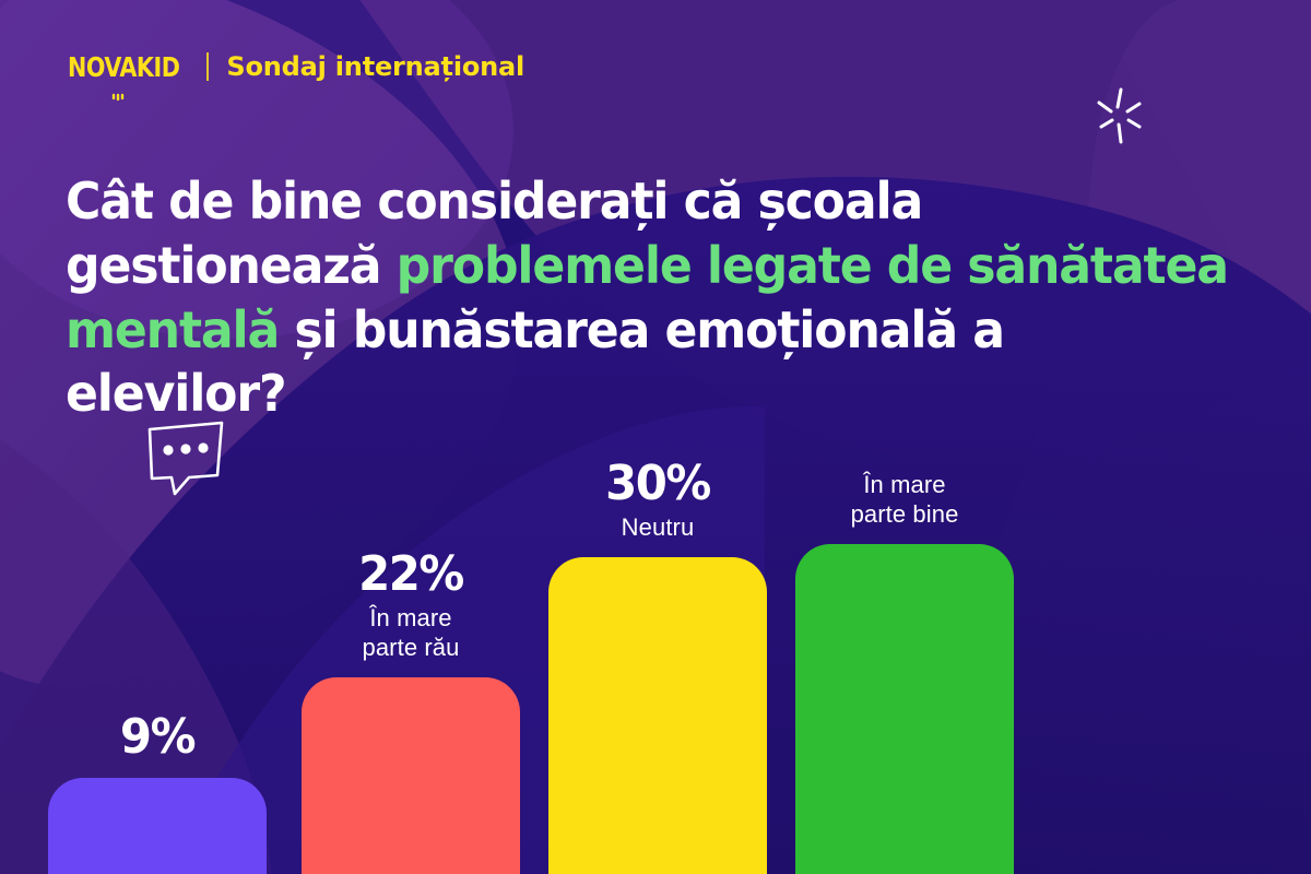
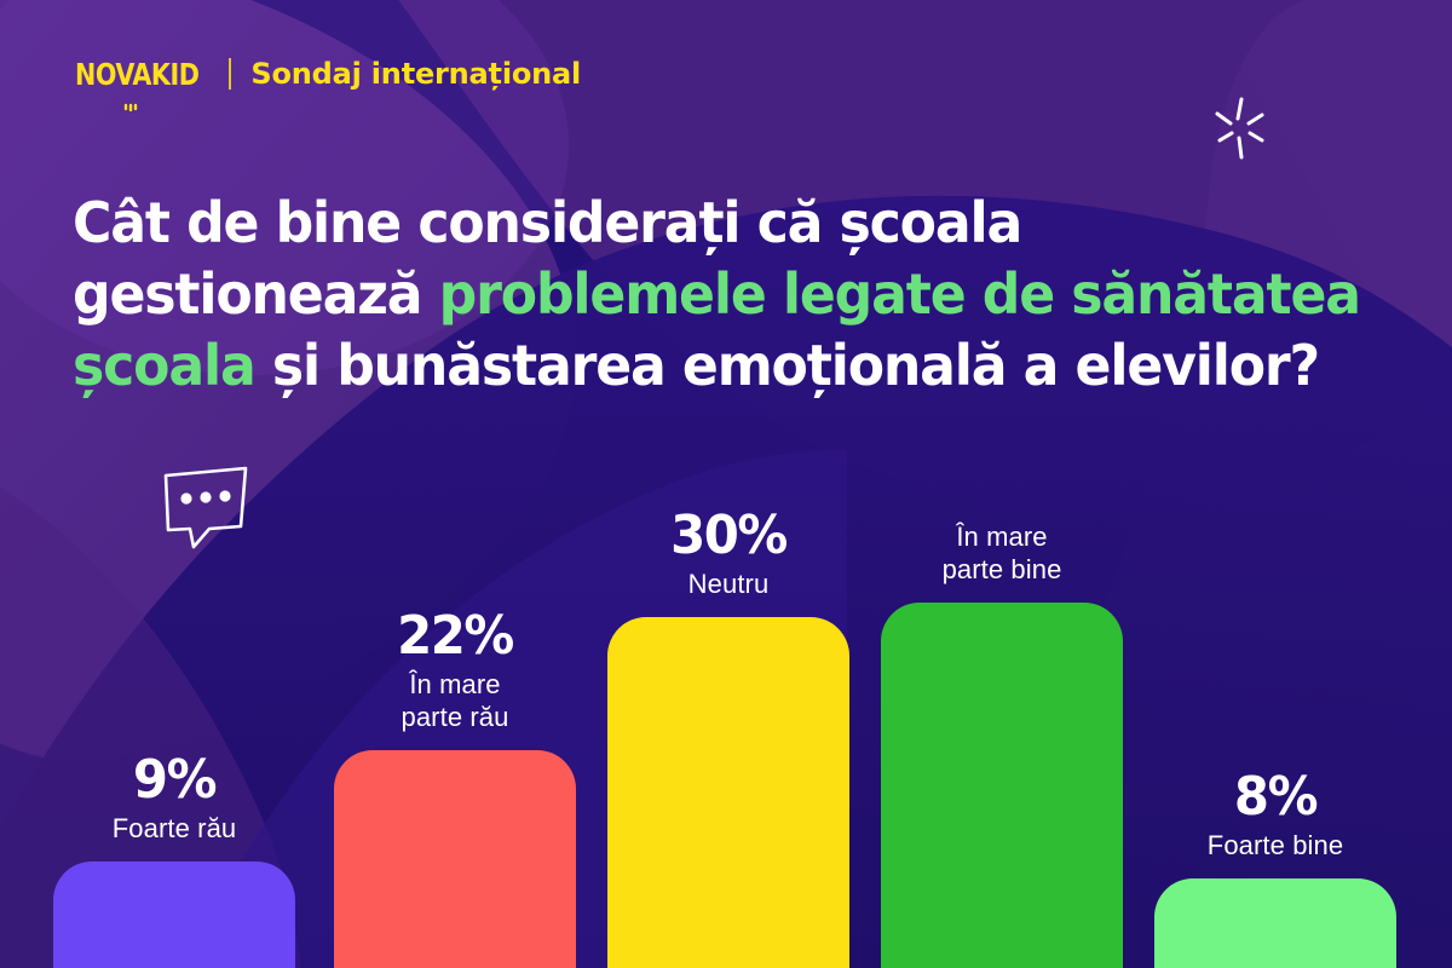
  NOVAKID
  Sondaj internațional
- Cât de bine considerați că școala gestionează problemele legate de sănătatea mentală și bunăstarea emoțională a elevilor?
+ Cât de bine considerați că școala gestionează problemele legate de sănătatea școala și bunăstarea emoțională a elevilor?
  9%
+ Foarte rău
  22%
  În mare
  parte rău
  30%
  Neutru
  În mare
  parte bine
+ 8%
+ Foarte bine
